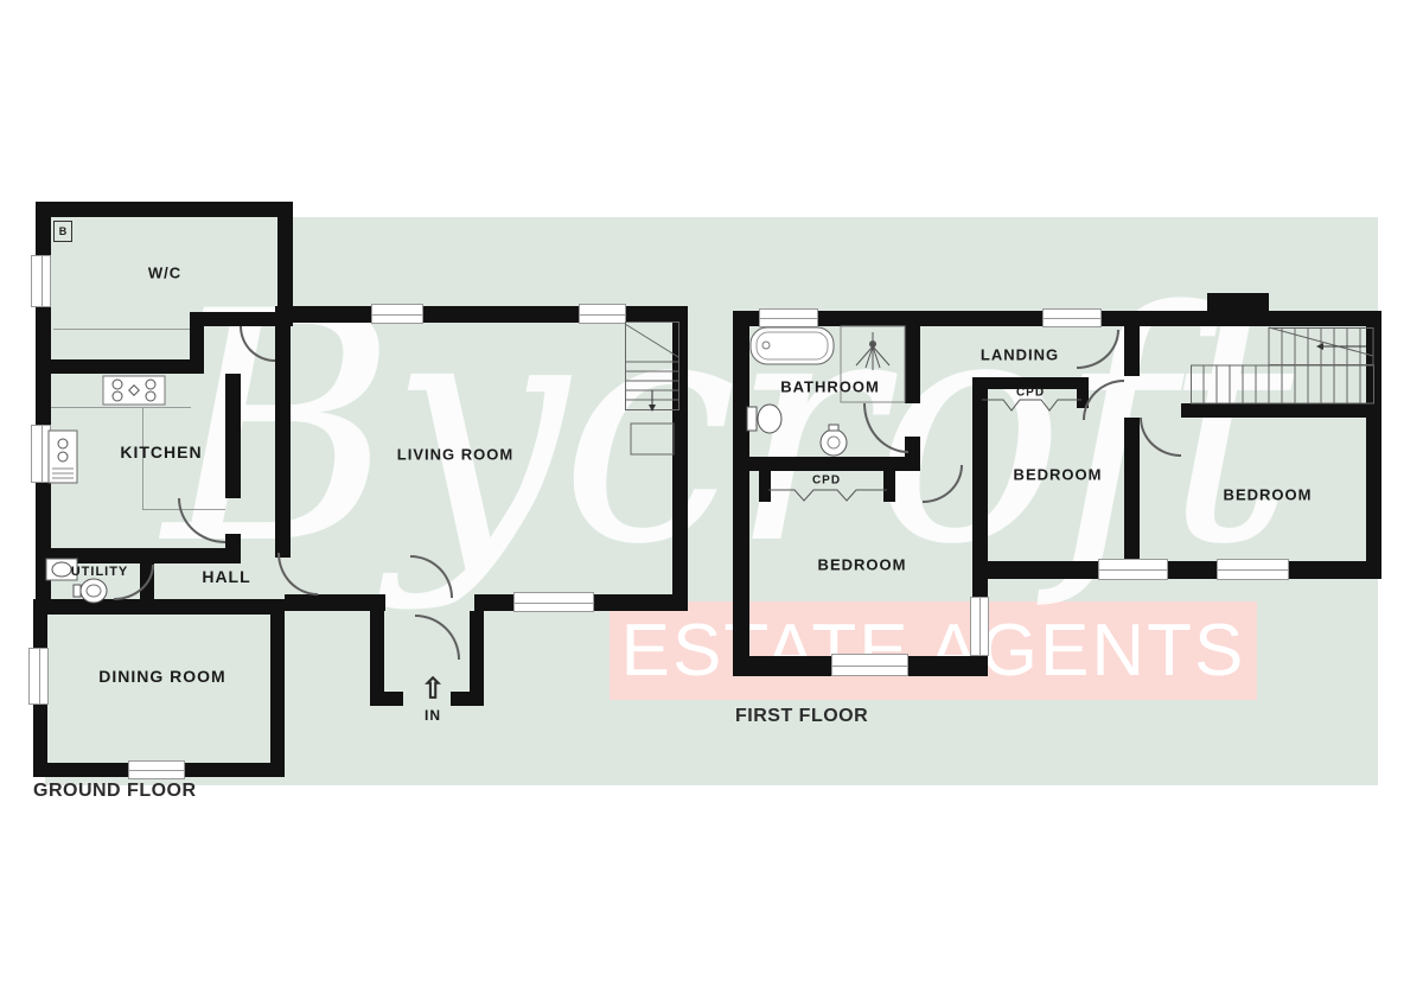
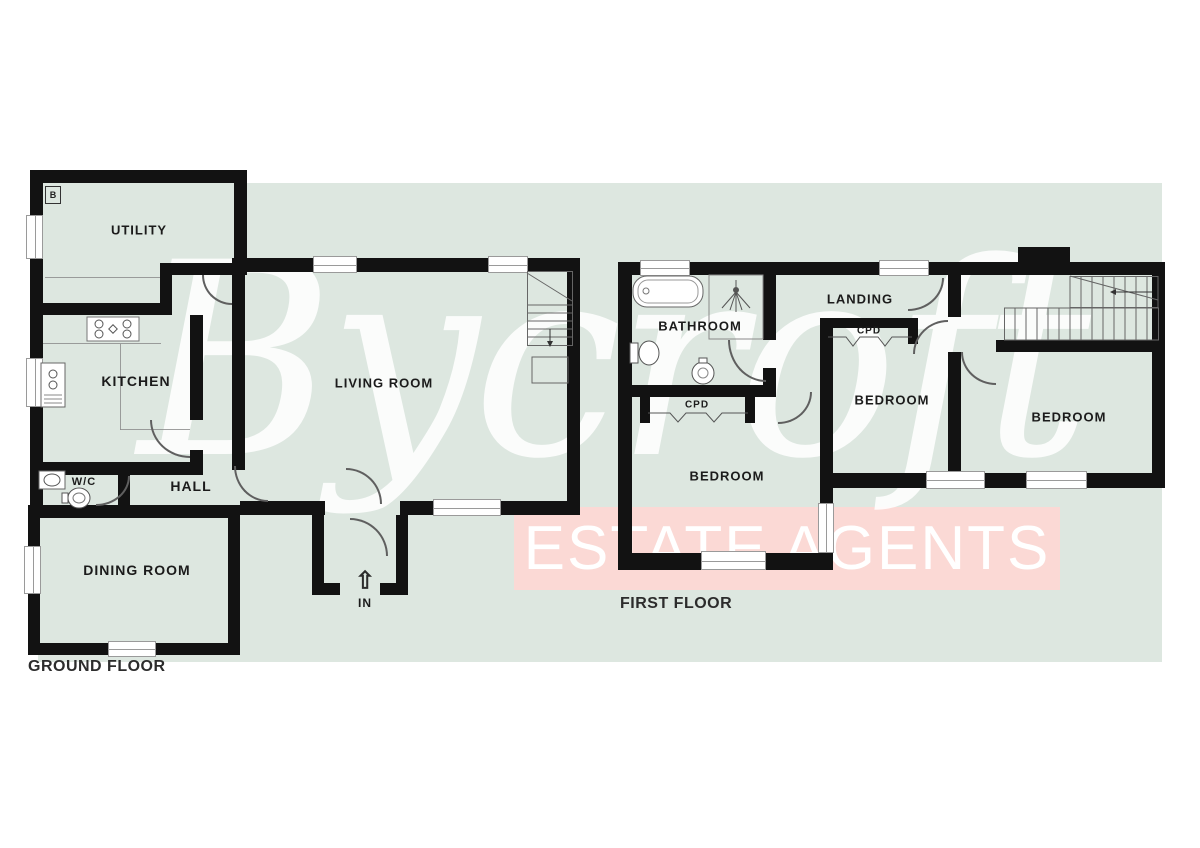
  ESATE AGENTS
  ycroft
- W/C
+ UTILITY
  KITCHEN
- UTILITY
+ W/C
  HALL
  DINING ROOM
  LIVING ROOM
  IN
  BATHROOM
  LANDING
  CPD
  CPD
  BEDROOM
  BEDROOM
  BEDROOM
  GROUND FLOOR
  FIRST FLOOR
  B
  ⇧
